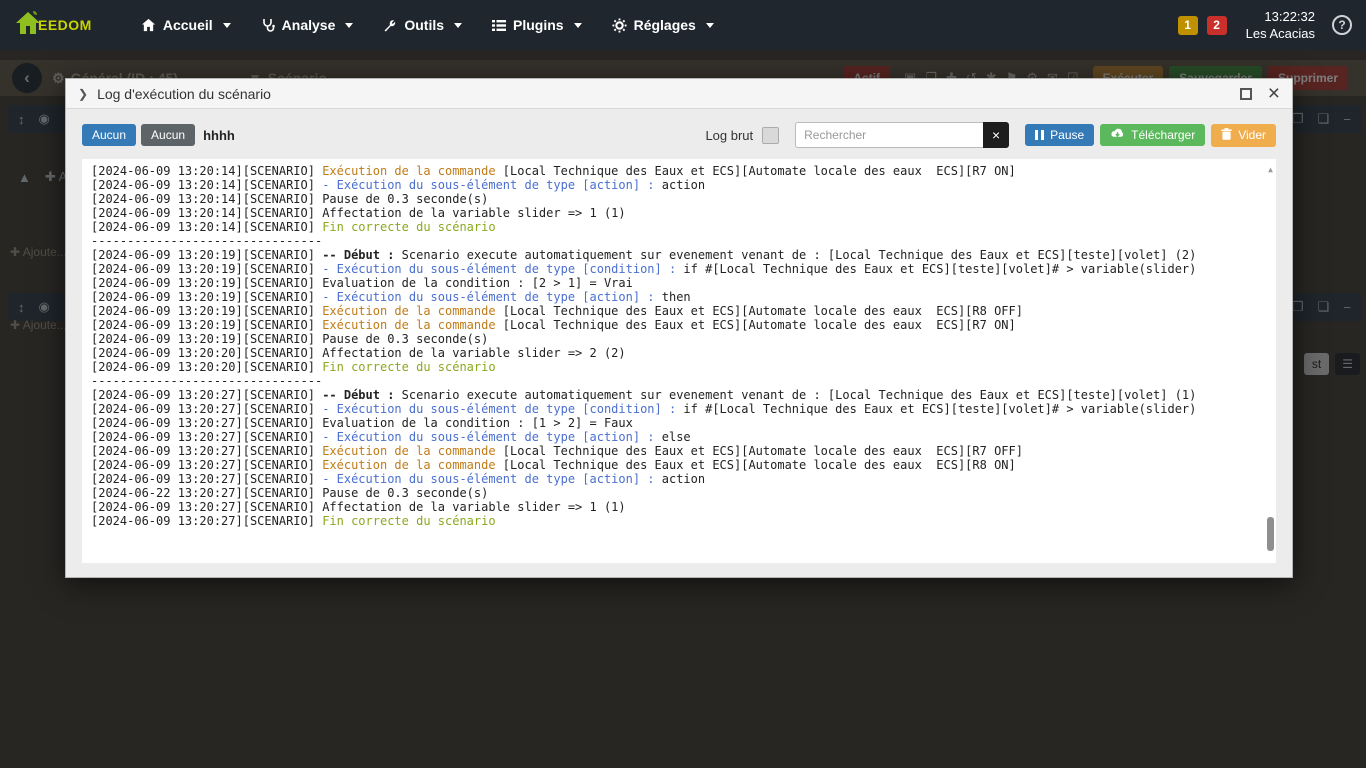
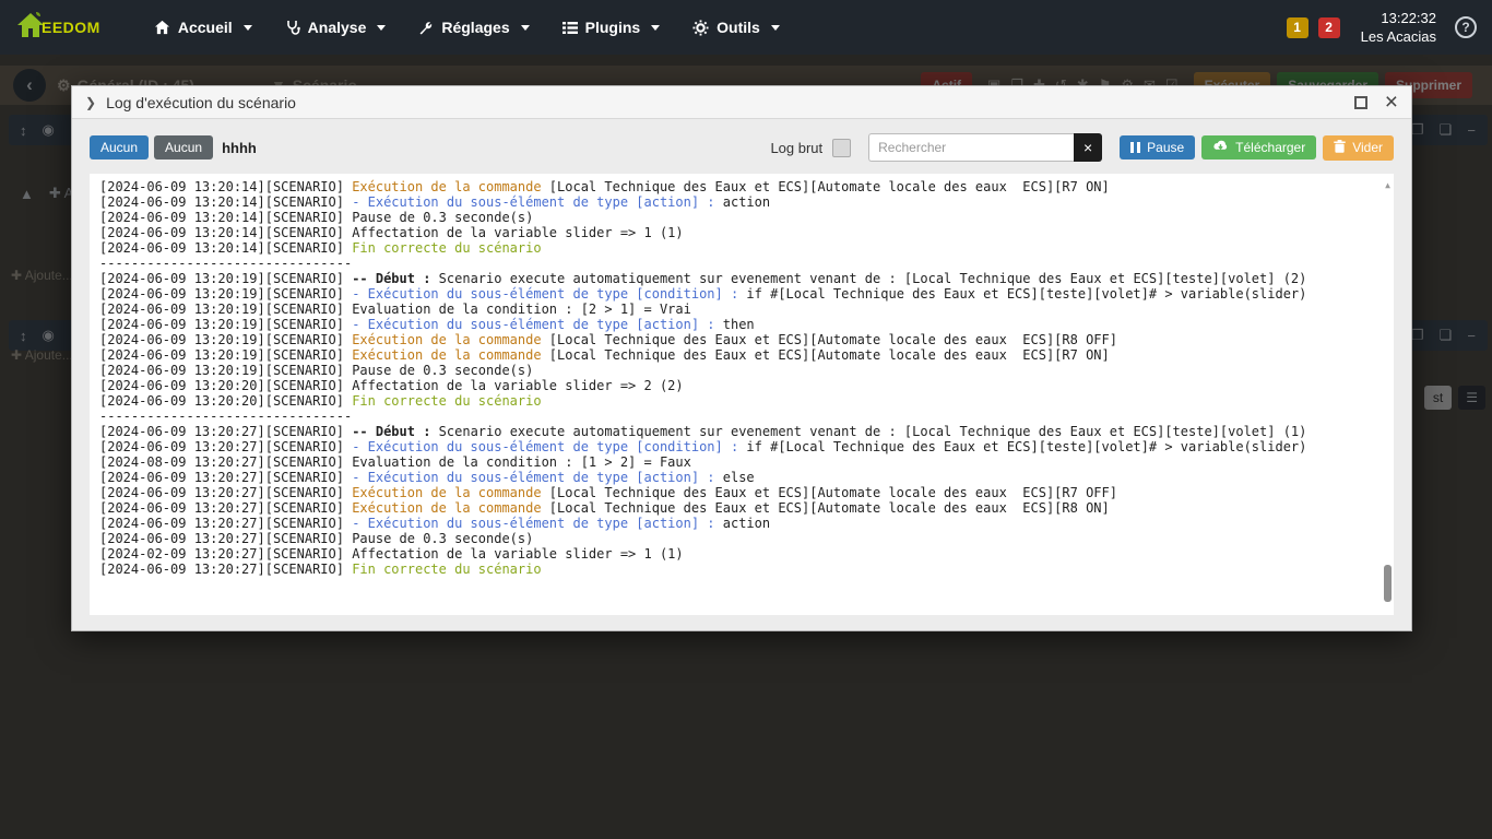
  EEDOM
  Accueil
  Analyse
- Outils
+ Réglages
  Plugins
- Réglages
+ Outils
  1
  2
  13:22:32
  Les Acacias
  ?
  ‹
  ⚙
  pprimer
  ↕
  ◉
  ▲
  ✚ A
  ✚ Ajoute..
  ↕
  ◉
  ✚ Ajoute..
  ❐
  ❏
  −
  ❐
  ❏
  −
  st
  ☰
  ❯
  Log d'exécution du scénario
  ×
  Aucun
  Aucun
  hhhh
  Log brut
  Rechercher
  ×
  Pause
  Télécharger
  Vider
  [2024-06-09 13:20:14][SCENARIO] Exécution de la commande [Local Technique des Eaux et ECS][Automate locale des eaux ECS][R7 ON]
  [2024-06-09 13:20:14][SCENARIO] - Exécution du sous-élément de type [action] : action
  [2024-06-09 13:20:14][SCENARIO] Pause de 0.3 seconde(s)
  [2024-06-09 13:20:14][SCENARIO] Affectation de la variable slider => 1 (1)
  [2024-06-09 13:20:14][SCENARIO] Fin correcte du scénario
  --------------------------------
  [2024-06-09 13:20:19][SCENARIO] -- Début : Scenario execute automatiquement sur evenement venant de : [Local Technique des Eaux et ECS][teste][volet] (2)
  [2024-06-09 13:20:19][SCENARIO] - Exécution du sous-élément de type [condition] : if #[Local Technique des Eaux et ECS][teste][volet]# > variable(slider)
  [2024-06-09 13:20:19][SCENARIO] Evaluation de la condition : [2 > 1] = Vrai
  [2024-06-09 13:20:19][SCENARIO] - Exécution du sous-élément de type [action] : then
  [2024-06-09 13:20:19][SCENARIO] Exécution de la commande [Local Technique des Eaux et ECS][Automate locale des eaux ECS][R8 OFF]
  [2024-06-09 13:20:19][SCENARIO] Exécution de la commande [Local Technique des Eaux et ECS][Automate locale des eaux ECS][R7 ON]
  [2024-06-09 13:20:19][SCENARIO] Pause de 0.3 seconde(s)
  [2024-06-09 13:20:20][SCENARIO] Affectation de la variable slider => 2 (2)
  [2024-06-09 13:20:20][SCENARIO] Fin correcte du scénario
  --------------------------------
  [2024-06-09 13:20:27][SCENARIO] -- Début : Scenario execute automatiquement sur evenement venant de : [Local Technique des Eaux et ECS][teste][volet] (1)
  [2024-06-09 13:20:27][SCENARIO] - Exécution du sous-élément de type [condition] : if #[Local Technique des Eaux et ECS][teste][volet]# > variable(slider)
- [2024-06-09 13:20:27][SCENARIO] Evaluation de la condition : [1 > 2] = Faux
+ [2024-08-09 13:20:27][SCENARIO] Evaluation de la condition : [1 > 2] = Faux
  [2024-06-09 13:20:27][SCENARIO] - Exécution du sous-élément de type [action] : else
  [2024-06-09 13:20:27][SCENARIO] Exécution de la commande [Local Technique des Eaux et ECS][Automate locale des eaux ECS][R7 OFF]
  [2024-06-09 13:20:27][SCENARIO] Exécution de la commande [Local Technique des Eaux et ECS][Automate locale des eaux ECS][R8 ON]
  [2024-06-09 13:20:27][SCENARIO] - Exécution du sous-élément de type [action] : action
- [2024-06-22 13:20:27][SCENARIO] Pause de 0.3 seconde(s)
+ [2024-06-09 13:20:27][SCENARIO] Pause de 0.3 seconde(s)
- [2024-06-09 13:20:27][SCENARIO] Affectation de la variable slider => 1 (1)
+ [2024-02-09 13:20:27][SCENARIO] Affectation de la variable slider => 1 (1)
  [2024-06-09 13:20:27][SCENARIO] Fin correcte du scénario
  ▲
